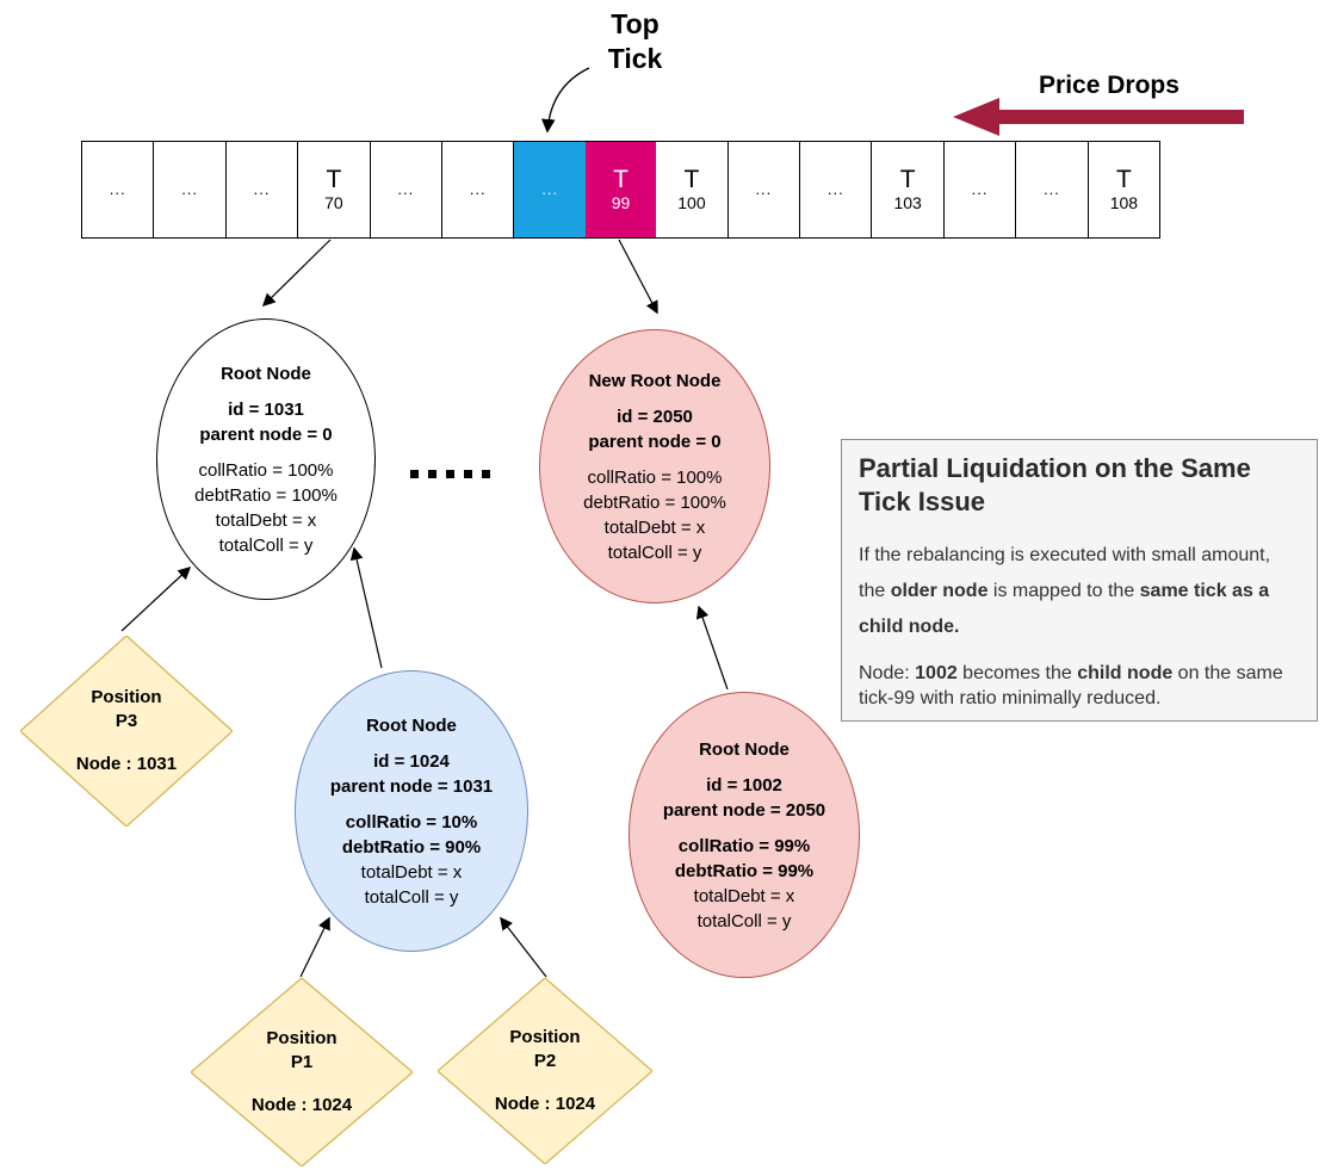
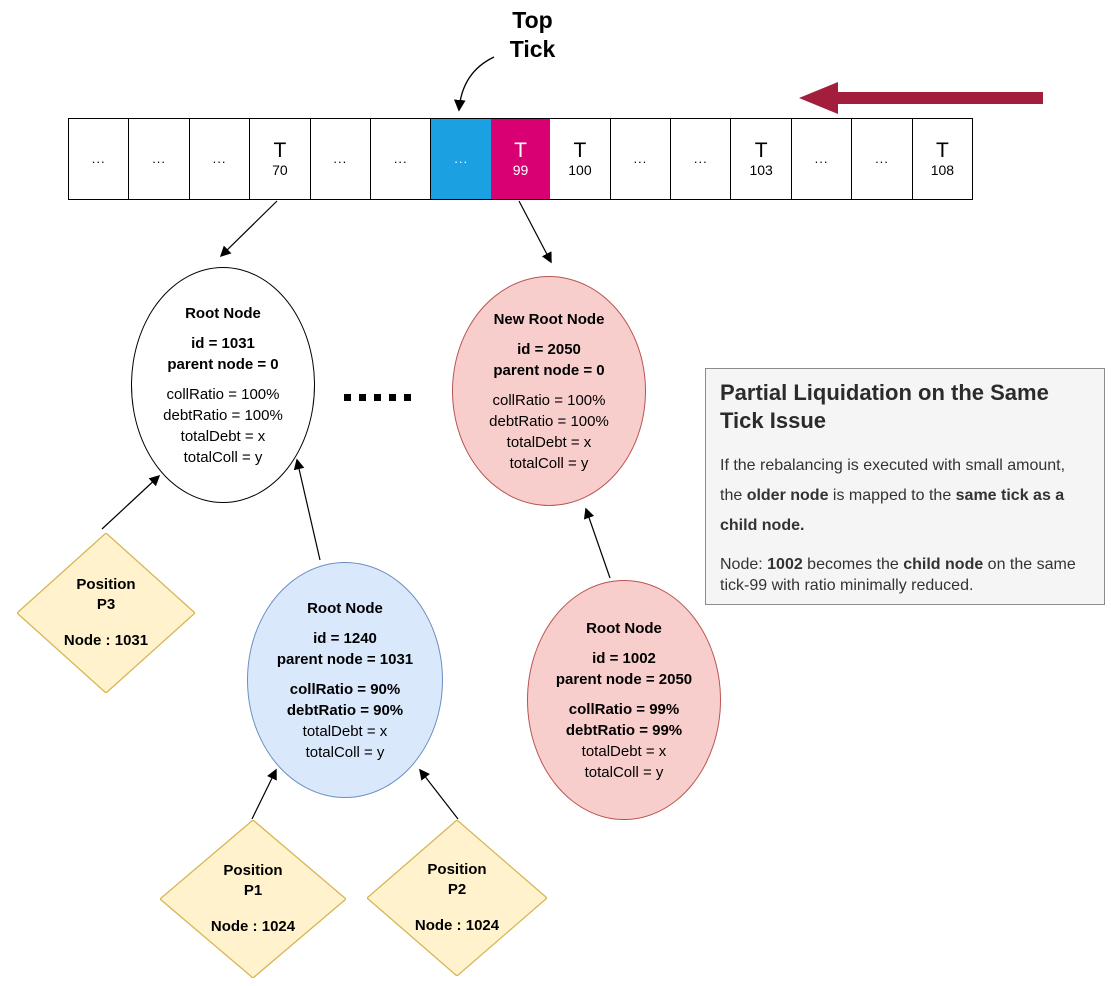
  Top
  Tick
- Price Drops
  ...
  ...
  ...
  T
  70
  ...
  ...
  ...
  T
  99
  T
  100
  ...
  ...
  T
  103
  ...
  ...
  T
  108
  Root Node
  id = 1031
  parent node = 0
  collRatio = 100%
  debtRatio = 100%
  totalDebt = x
  totalColl = y
  New Root Node
  id = 2050
  parent node = 0
  collRatio = 100%
  debtRatio = 100%
  totalDebt = x
  totalColl = y
  Root Node
- id = 1024
+ id = 1240
  parent node = 1031
- collRatio = 10%
+ collRatio = 90%
  debtRatio = 90%
  totalDebt = x
  totalColl = y
  Root Node
  id = 1002
  parent node = 2050
  collRatio = 99%
  debtRatio = 99%
  totalDebt = x
  totalColl = y
  Position
  P3
  Node : 1031
  Position
  P1
  Node : 1024
  Position
  P2
  Node : 1024
  Partial Liquidation on the Same Tick Issue
  If the rebalancing is executed with small amount, the older node is mapped to the same tick as a child node.
  Node: 1002 becomes the child node on the same tick-99 with ratio minimally reduced.
